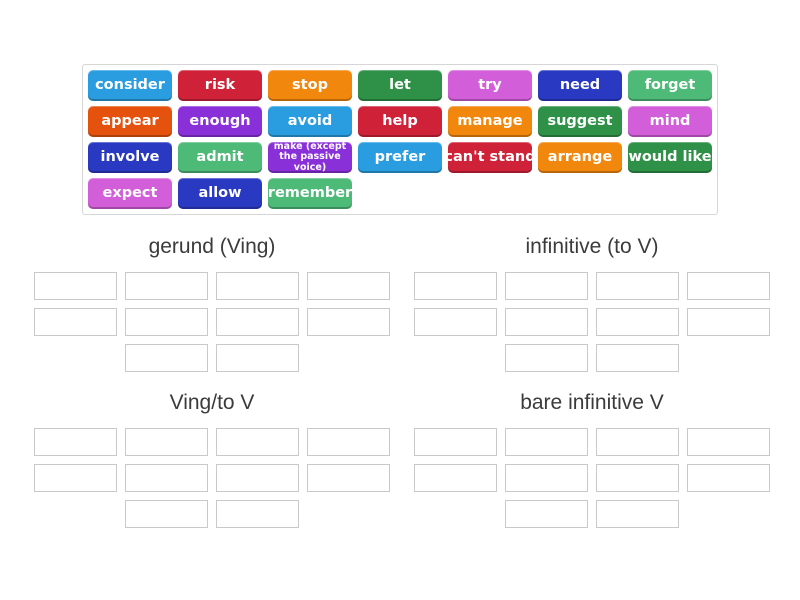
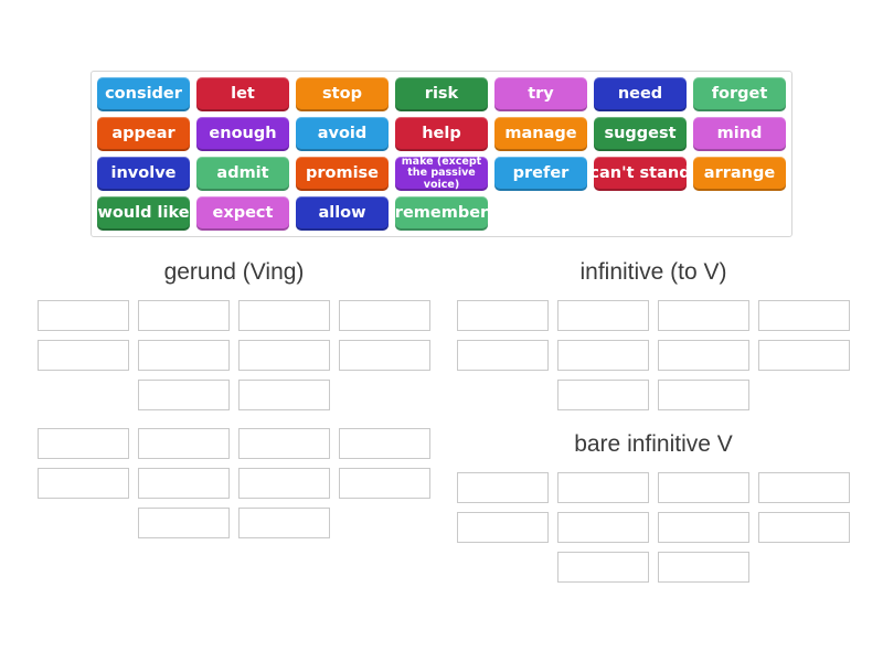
  consider
- risk
+ let
  stop
- let
+ risk
  try
  need
  forget
  appear
  enough
  avoid
  help
  manage
  suggest
  mind
  involve
  admit
+ promise
  make (except the passive voice)
  prefer
  can't stand
  arrange
  would like
  expect
  allow
  remember
  gerund (Ving)
  infinitive (to V)
- Ving/to V
  bare infinitive V
